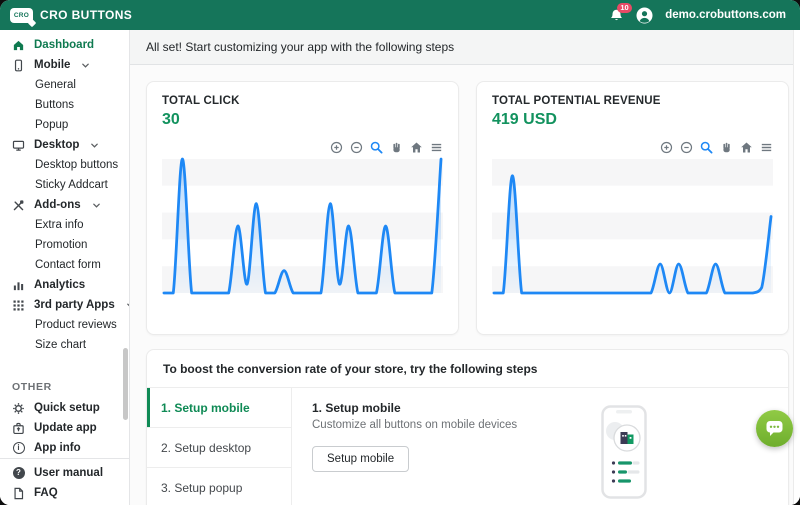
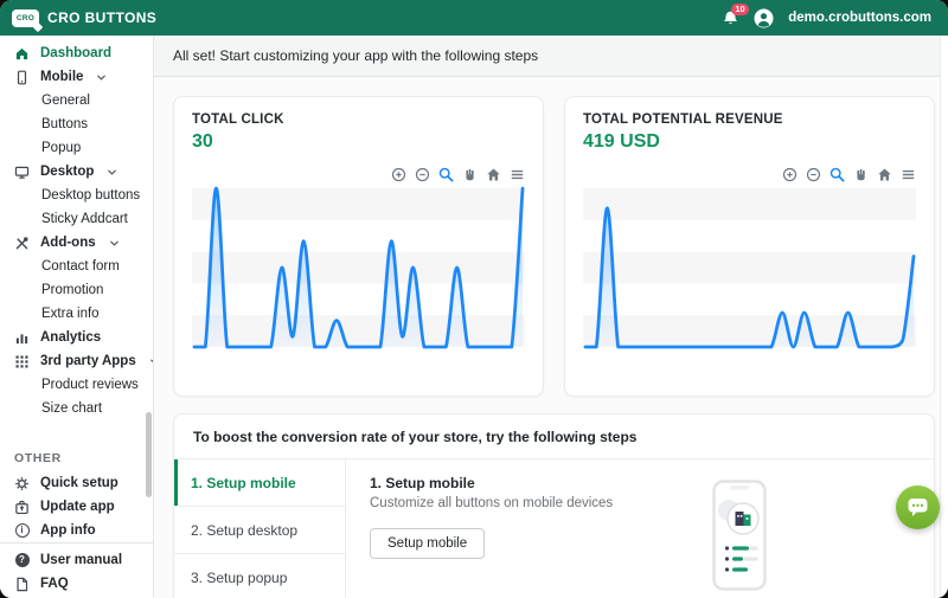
  CRO BUTTONS
  10
  demo.crobuttons.com
  Dashboard
  Mobile
  General
  Buttons
  Popup
  Desktop
  Desktop buttons
  Sticky Addcart
  Add-ons
- Extra info
+ Contact form
  Promotion
- Contact form
+ Extra info
  Analytics
  3rd party Apps
  Product reviews
  Size chart
  OTHER
  Quick setup
  Update app
  i
  App info
  ?
  User manual
  FAQ
  All set! Start customizing your app with the following steps
  TOTAL CLICK
  30
  TOTAL POTENTIAL REVENUE
  419 USD
  To boost the conversion rate of your store, try the following steps
  1. Setup mobile
  2. Setup desktop
  3. Setup popup
  1. Setup mobile
  Customize all buttons on mobile devices
  Setup mobile
